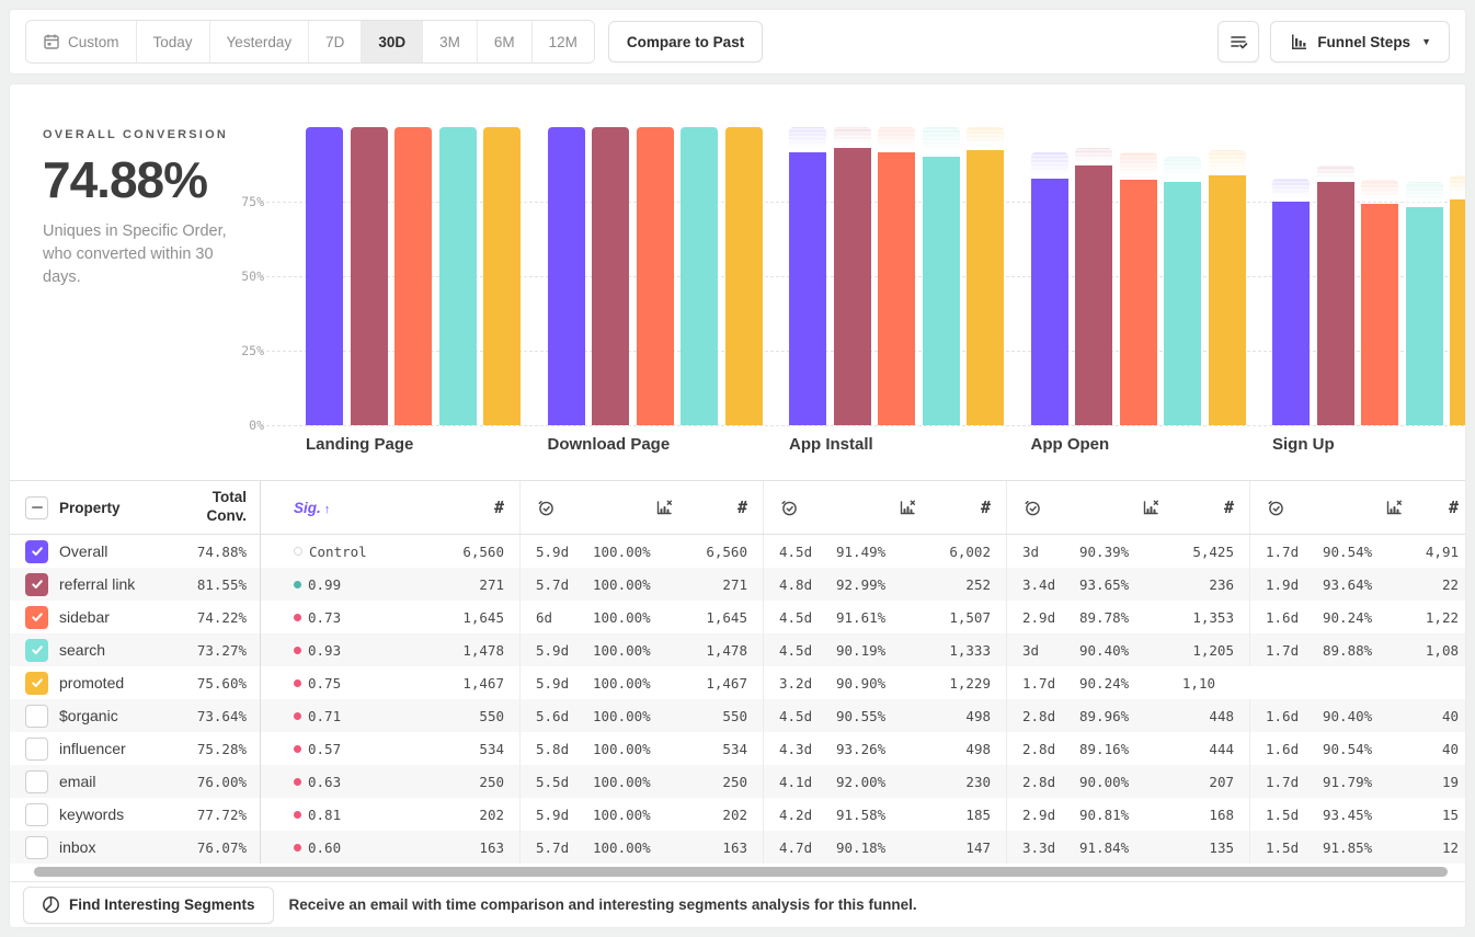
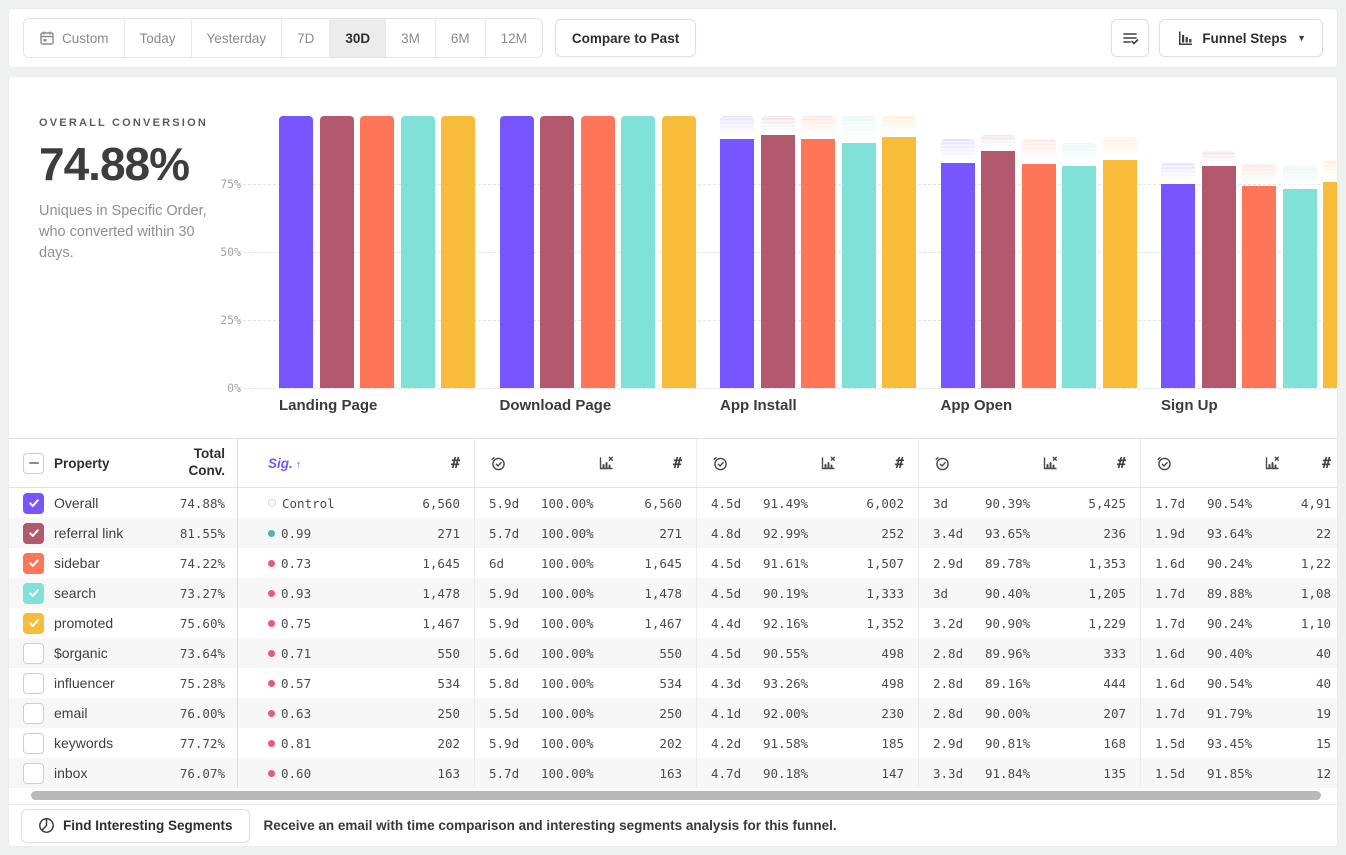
  Custom
  Today
  Yesterday
  7D
  30D
  3M
  6M
  12M
  Compare to Past
  Funnel Steps
  ▼
  OVERALL CONVERSION
  74.88%
  Uniques in Specific Order, who converted within 30 days.
  75%
  50%
  25%
  0%
  Landing Page
  Download Page
  App Install
  App Open
  Sign Up
  Property
  Total Conv.
  Sig. ↑
  #
  #
  #
  #
  #
  Overall
  74.88%
  Control
  6,560
  5.9d
  100.00%
  6,560
  4.5d
  91.49%
  6,002
  3d
  90.39%
  5,425
  1.7d
  90.54%
  4,91
  referral link
  81.55%
  0.99
  271
  5.7d
  100.00%
  271
  4.8d
  92.99%
  252
  3.4d
  93.65%
  236
  1.9d
  93.64%
  22
  sidebar
  74.22%
  0.73
  1,645
  6d
  100.00%
  1,645
  4.5d
  91.61%
  1,507
  2.9d
  89.78%
  1,353
  1.6d
  90.24%
  1,22
  search
  73.27%
  0.93
  1,478
  5.9d
  100.00%
  1,478
  4.5d
  90.19%
  1,333
  3d
  90.40%
  1,205
  1.7d
  89.88%
  1,08
  promoted
  75.60%
  0.75
  1,467
  5.9d
  100.00%
  1,467
+ 4.4d
+ 92.16%
+ 1,352
  3.2d
  90.90%
  1,229
  1.7d
  90.24%
  1,10
  $organic
  73.64%
  0.71
  550
  5.6d
  100.00%
  550
  4.5d
  90.55%
  498
  2.8d
  89.96%
- 448
+ 333
  1.6d
  90.40%
  40
  influencer
  75.28%
  0.57
  534
  5.8d
  100.00%
  534
  4.3d
  93.26%
  498
  2.8d
  89.16%
  444
  1.6d
  90.54%
  40
  email
  76.00%
  0.63
  250
  5.5d
  100.00%
  250
  4.1d
  92.00%
  230
  2.8d
  90.00%
  207
  1.7d
  91.79%
  19
  keywords
  77.72%
  0.81
  202
  5.9d
  100.00%
  202
  4.2d
  91.58%
  185
  2.9d
  90.81%
  168
  1.5d
  93.45%
  15
  inbox
  76.07%
  0.60
  163
  5.7d
  100.00%
  163
  4.7d
  90.18%
  147
  3.3d
  91.84%
  135
  1.5d
  91.85%
  12
  Find Interesting Segments
  Receive an email with time comparison and interesting segments analysis for this funnel.
